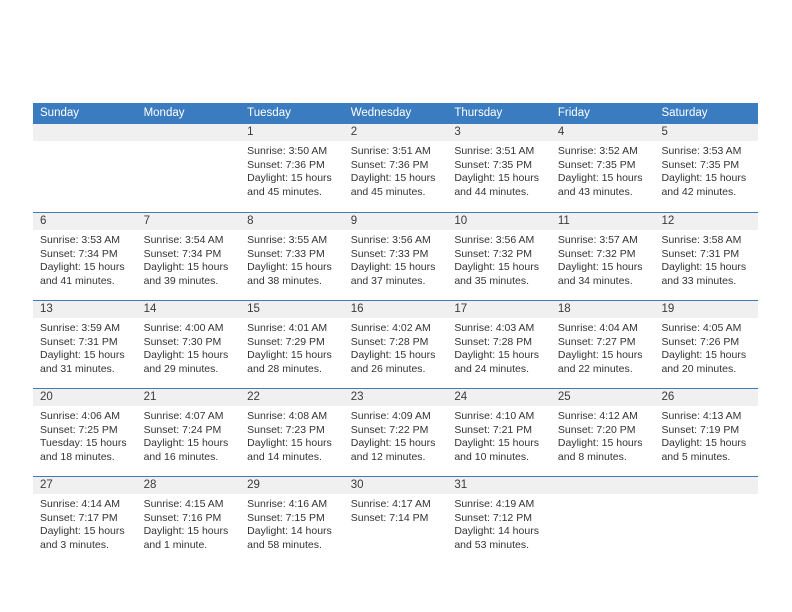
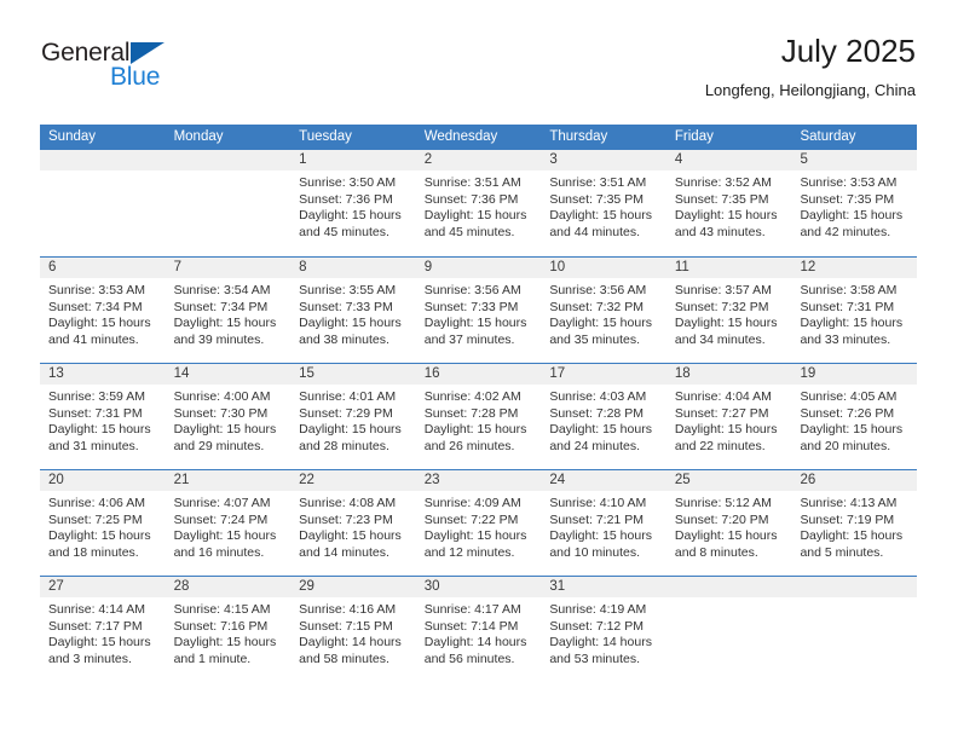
+ General
+ Blue
+ July 2025
+ Longfeng, Heilongjiang, China
  Sunday
  Monday
  Tuesday
  Wednesday
  Thursday
  Friday
  Saturday
  1
  Sunrise: 3:50 AM
  Sunset: 7:36 PM
  Daylight: 15 hours and 45 minutes.
  2
  Sunrise: 3:51 AM
  Sunset: 7:36 PM
  Daylight: 15 hours and 45 minutes.
  3
  Sunrise: 3:51 AM
  Sunset: 7:35 PM
  Daylight: 15 hours and 44 minutes.
  4
  Sunrise: 3:52 AM
  Sunset: 7:35 PM
  Daylight: 15 hours and 43 minutes.
  5
  Sunrise: 3:53 AM
  Sunset: 7:35 PM
  Daylight: 15 hours and 42 minutes.
  6
  Sunrise: 3:53 AM
  Sunset: 7:34 PM
  Daylight: 15 hours and 41 minutes.
  7
  Sunrise: 3:54 AM
  Sunset: 7:34 PM
  Daylight: 15 hours and 39 minutes.
  8
  Sunrise: 3:55 AM
  Sunset: 7:33 PM
  Daylight: 15 hours and 38 minutes.
  9
  Sunrise: 3:56 AM
  Sunset: 7:33 PM
  Daylight: 15 hours and 37 minutes.
  10
  Sunrise: 3:56 AM
  Sunset: 7:32 PM
  Daylight: 15 hours and 35 minutes.
  11
  Sunrise: 3:57 AM
  Sunset: 7:32 PM
  Daylight: 15 hours and 34 minutes.
  12
  Sunrise: 3:58 AM
  Sunset: 7:31 PM
  Daylight: 15 hours and 33 minutes.
  13
  Sunrise: 3:59 AM
  Sunset: 7:31 PM
  Daylight: 15 hours and 31 minutes.
  14
  Sunrise: 4:00 AM
  Sunset: 7:30 PM
  Daylight: 15 hours and 29 minutes.
  15
  Sunrise: 4:01 AM
  Sunset: 7:29 PM
  Daylight: 15 hours and 28 minutes.
  16
  Sunrise: 4:02 AM
  Sunset: 7:28 PM
  Daylight: 15 hours and 26 minutes.
  17
  Sunrise: 4:03 AM
  Sunset: 7:28 PM
  Daylight: 15 hours and 24 minutes.
  18
  Sunrise: 4:04 AM
  Sunset: 7:27 PM
  Daylight: 15 hours and 22 minutes.
  19
  Sunrise: 4:05 AM
  Sunset: 7:26 PM
  Daylight: 15 hours and 20 minutes.
  20
  Sunrise: 4:06 AM
  Sunset: 7:25 PM
- Tuesday: 15 hours and 18 minutes.
+ Daylight: 15 hours and 18 minutes.
  21
  Sunrise: 4:07 AM
  Sunset: 7:24 PM
  Daylight: 15 hours and 16 minutes.
  22
  Sunrise: 4:08 AM
  Sunset: 7:23 PM
  Daylight: 15 hours and 14 minutes.
  23
  Sunrise: 4:09 AM
  Sunset: 7:22 PM
  Daylight: 15 hours and 12 minutes.
  24
  Sunrise: 4:10 AM
  Sunset: 7:21 PM
  Daylight: 15 hours and 10 minutes.
  25
- Sunrise: 4:12 AM
+ Sunrise: 5:12 AM
  Sunset: 7:20 PM
  Daylight: 15 hours and 8 minutes.
  26
  Sunrise: 4:13 AM
  Sunset: 7:19 PM
  Daylight: 15 hours and 5 minutes.
  27
  Sunrise: 4:14 AM
  Sunset: 7:17 PM
  Daylight: 15 hours and 3 minutes.
  28
  Sunrise: 4:15 AM
  Sunset: 7:16 PM
  Daylight: 15 hours and 1 minute.
  29
  Sunrise: 4:16 AM
  Sunset: 7:15 PM
  Daylight: 14 hours and 58 minutes.
  30
  Sunrise: 4:17 AM
  Sunset: 7:14 PM
+ Daylight: 14 hours and 56 minutes.
  31
  Sunrise: 4:19 AM
  Sunset: 7:12 PM
  Daylight: 14 hours and 53 minutes.
